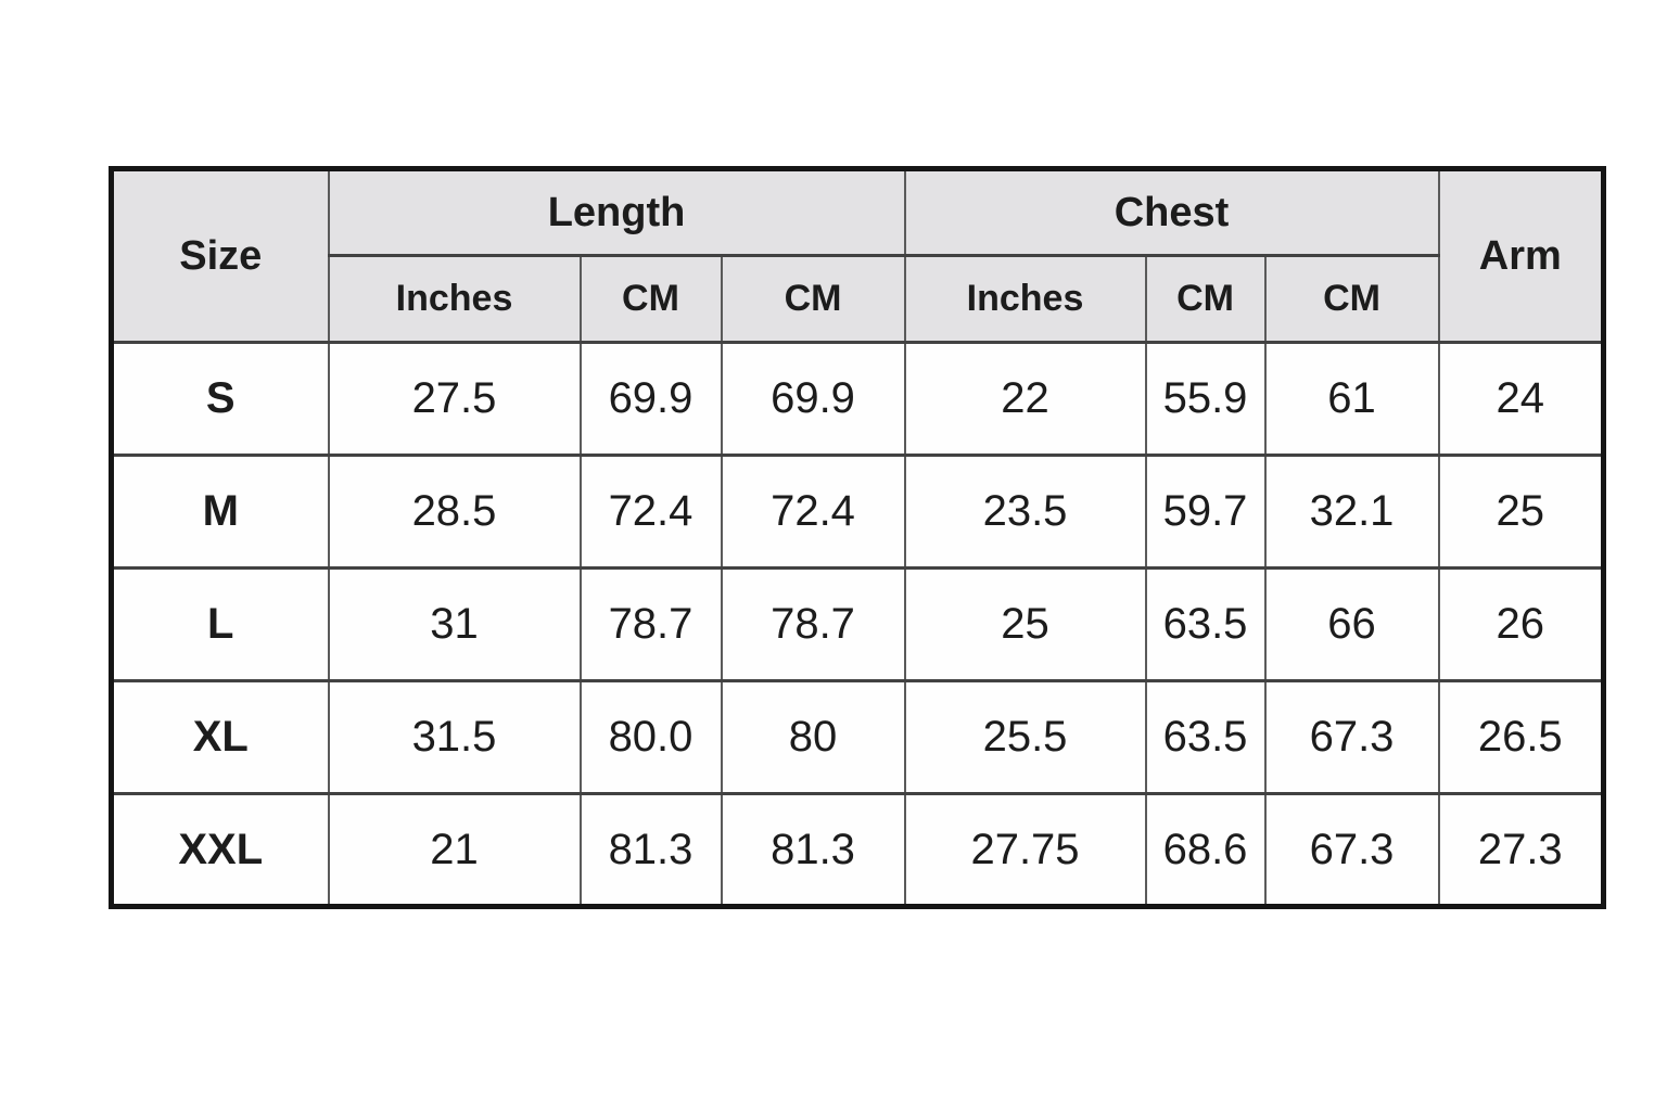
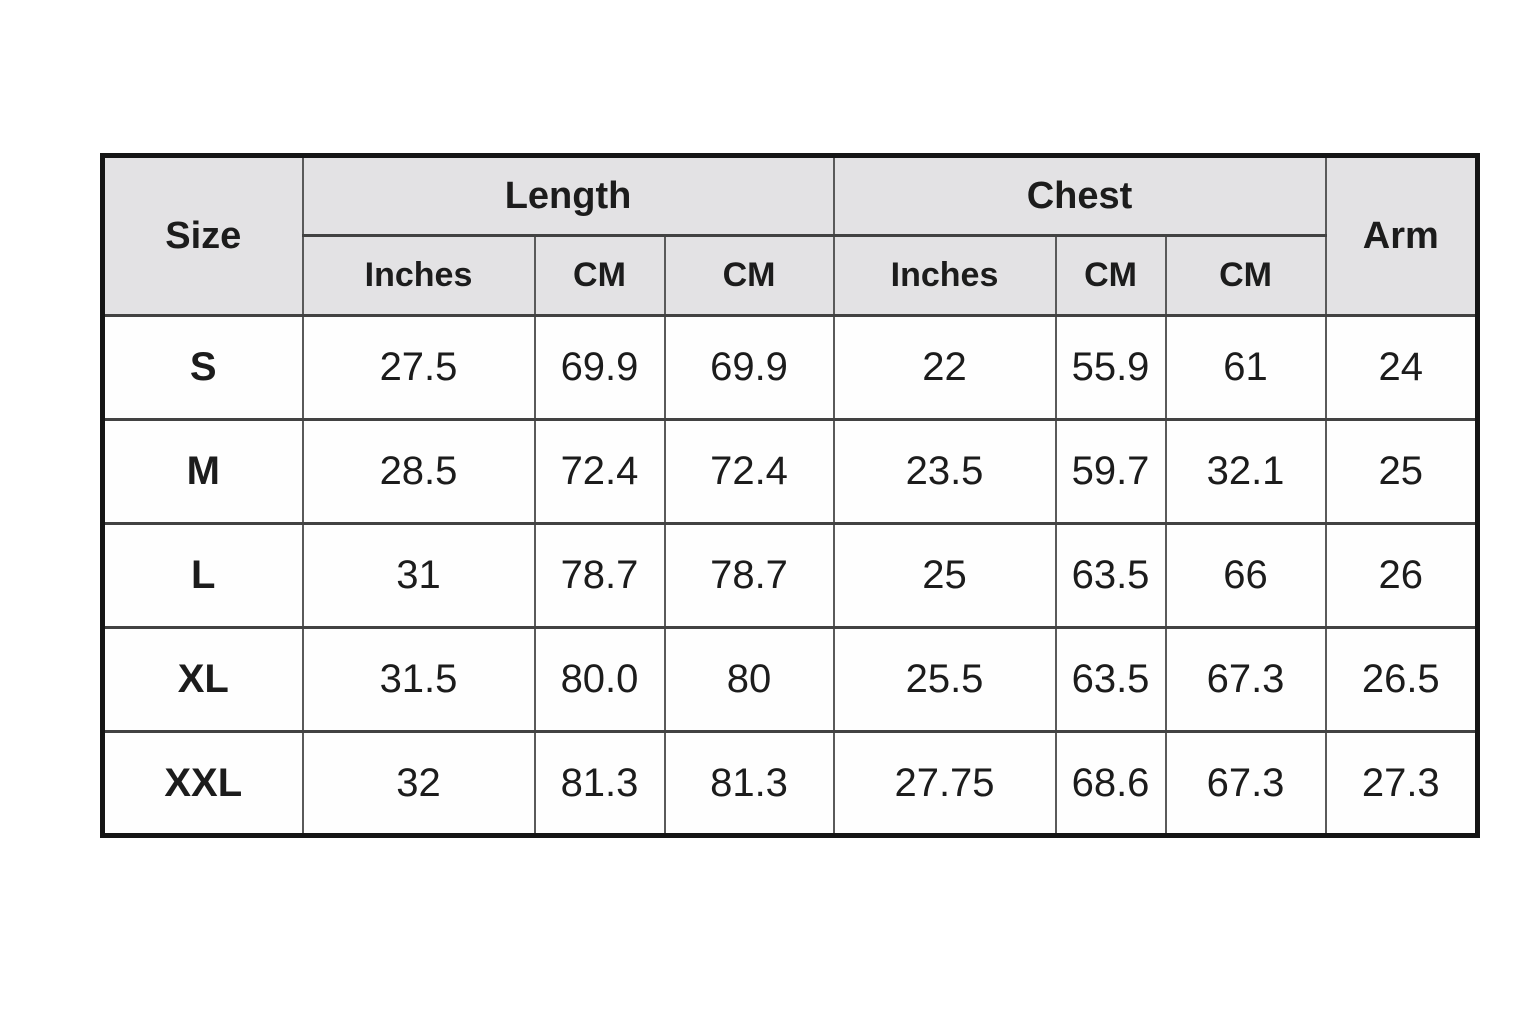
  Size	Length	Chest	Arm
  Inches	CM	CM	Inches	CM	CM
  S	27.5	69.9	69.9	22	55.9	61	24
  M	28.5	72.4	72.4	23.5	59.7	32.1	25
  L	31	78.7	78.7	25	63.5	66	26
  XL	31.5	80.0	80	25.5	63.5	67.3	26.5
- XXL	21	81.3	81.3	27.75	68.6	67.3	27.3
+ XXL	32	81.3	81.3	27.75	68.6	67.3	27.3
